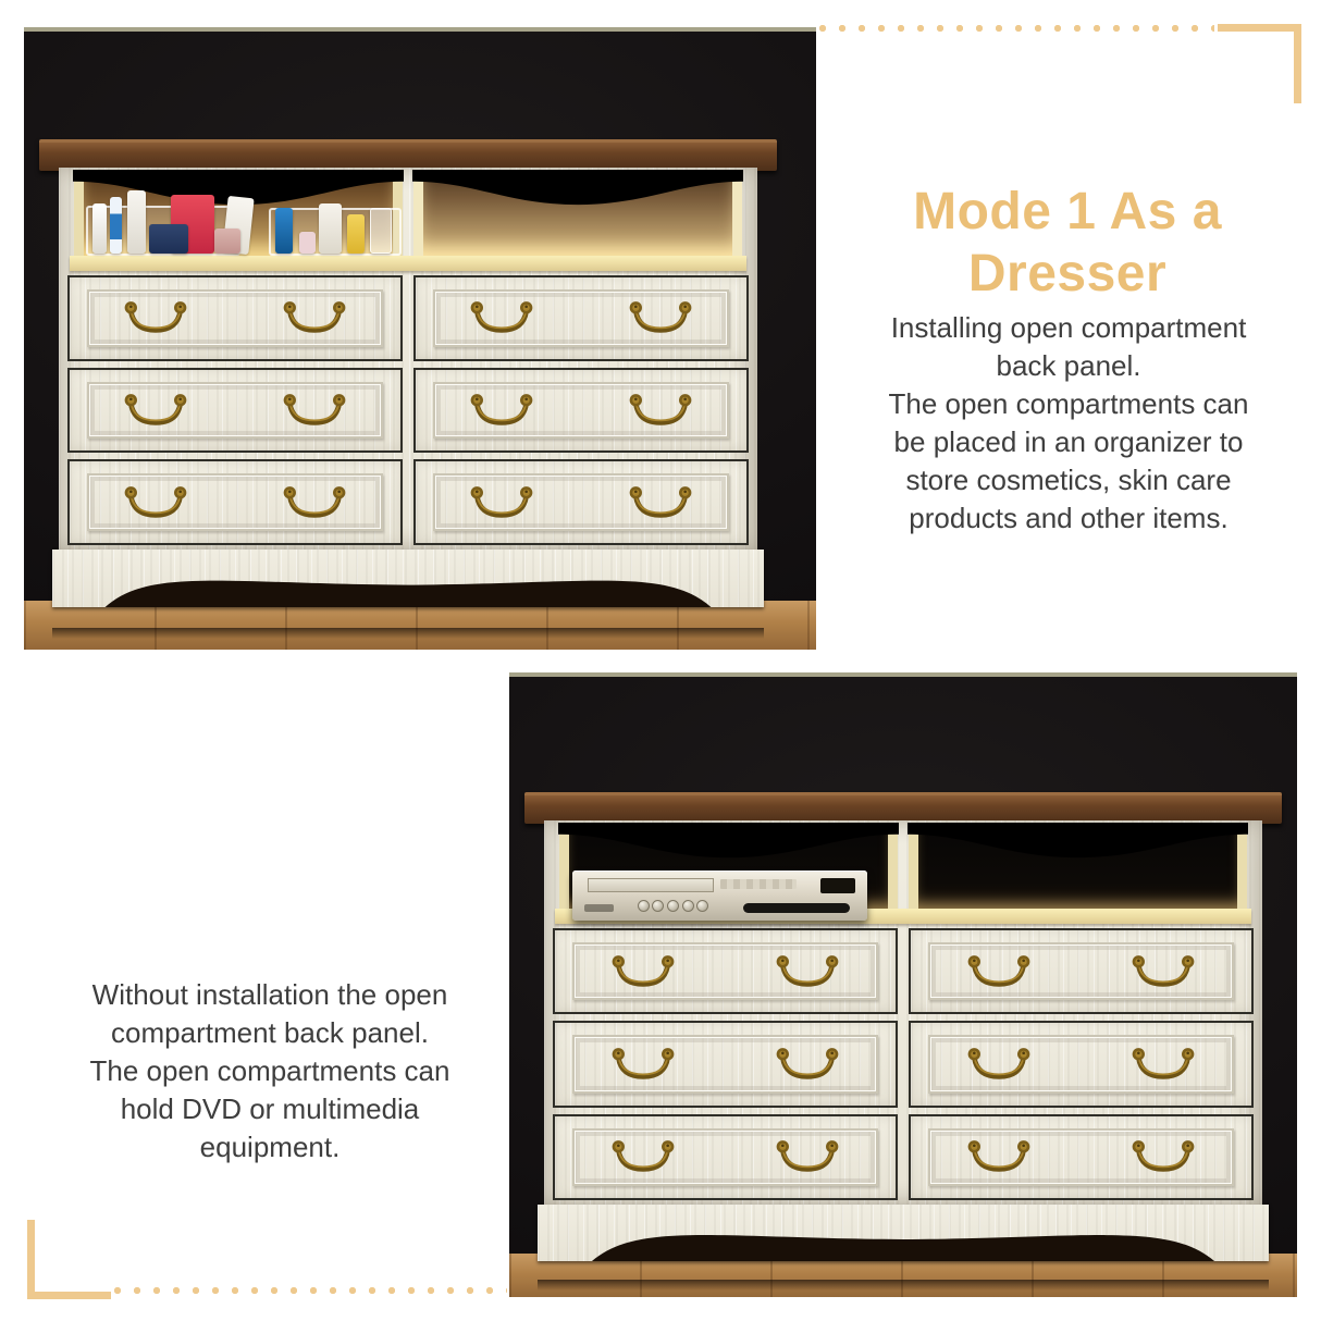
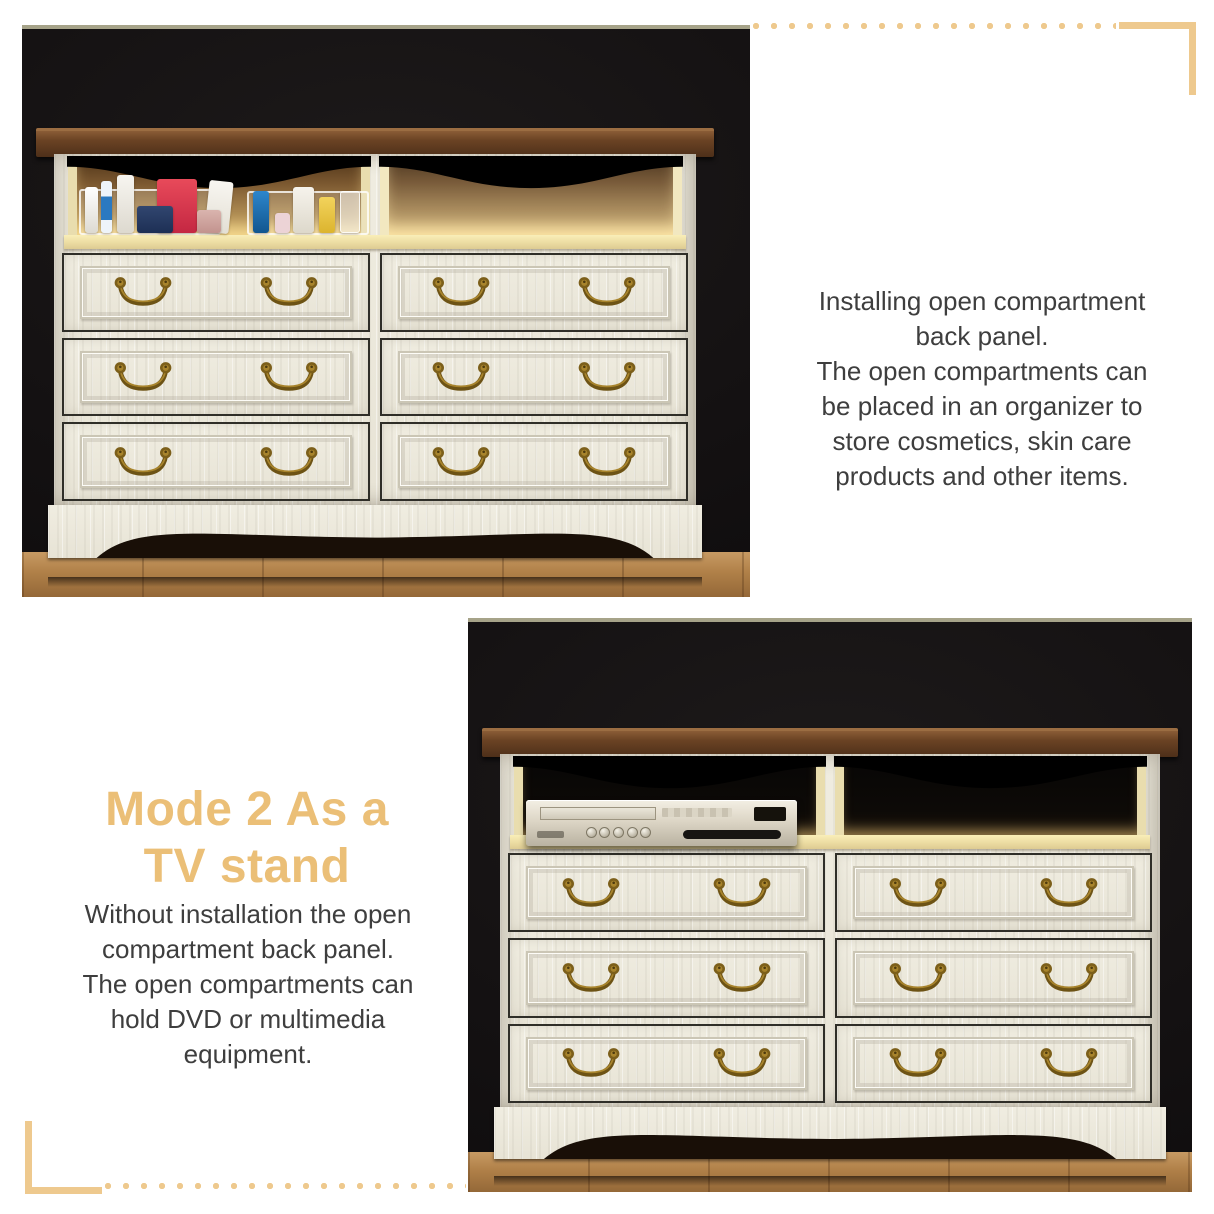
- Mode 1 As a
- Dresser
  Installing open compartment
  back panel.
  The open compartments can
  be placed in an organizer to
  store cosmetics, skin care
  products and other items.
+ Mode 2 As a
+ TV stand
  Without installation the open
  compartment back panel.
  The open compartments can
  hold DVD or multimedia
  equipment.
